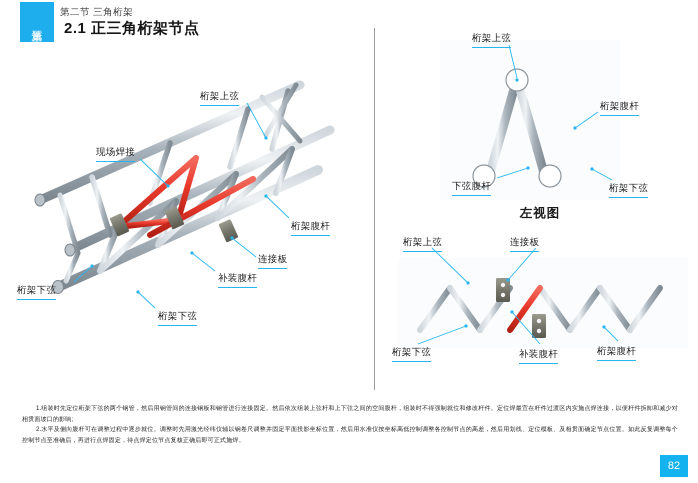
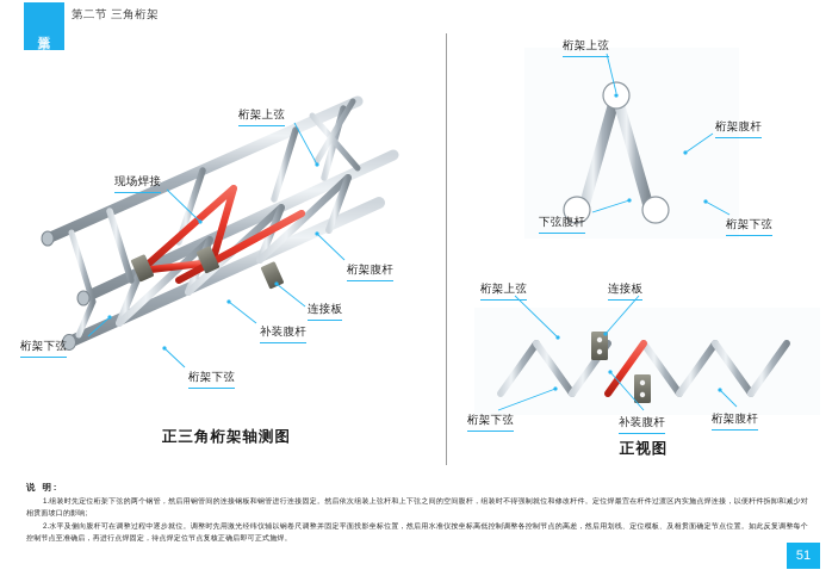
  第二节 三角桁架
- 2.1 正三角桁架节点
  桁架上弦
  现场焊接
  桁架腹杆
  连接板
  补装腹杆
  桁架下弦
  桁架下弦
+ 正三角桁架轴测图
  桁架上弦
  桁架腹杆
  下弦腹杆
  桁架下弦
- 左视图
  桁架上弦
  连接板
  桁架下弦
  补装腹杆
  桁架腹杆
+ 正视图
+ 说 明:
- 82
+ 51
